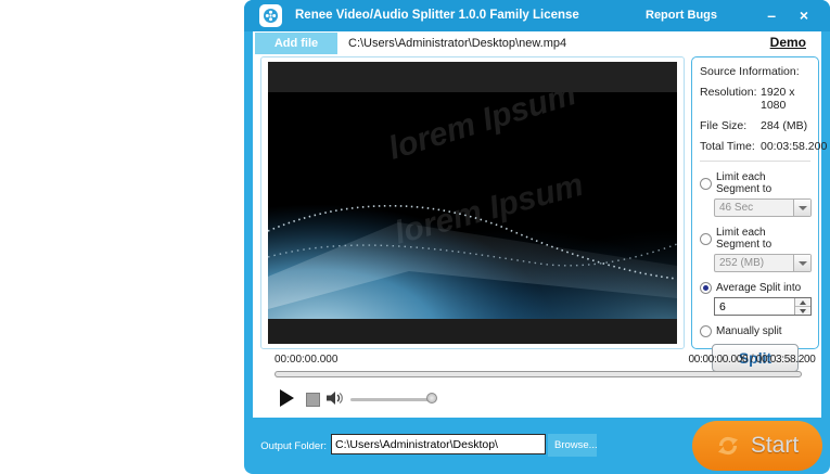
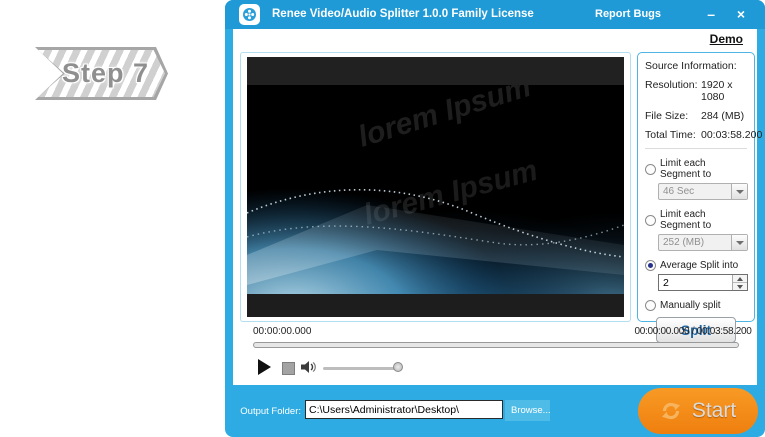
+ Step 7
  Renee Video/Audio Splitter 1.0.0 Family License
  Report Bugs
  –
  ×
- Add file
- C:\Users\Administrator\Desktop\new.mp4
  Demo
  Source Information:
  Resolution:
  1920 x 1080
  File Size:
  284 (MB)
  Total Time:
  00:03:58.200
  Limit each Segment to
  46 Sec
  Limit each Segment to
  252 (MB)
  Average Split into
- 6
+ 2
  Manually split
  Split
  00:00:00.000
  00:00:00.000 / 00:03:58.200
  Output Folder:
  C:\Users\Administrator\Desktop\
  Browse...
  Start
